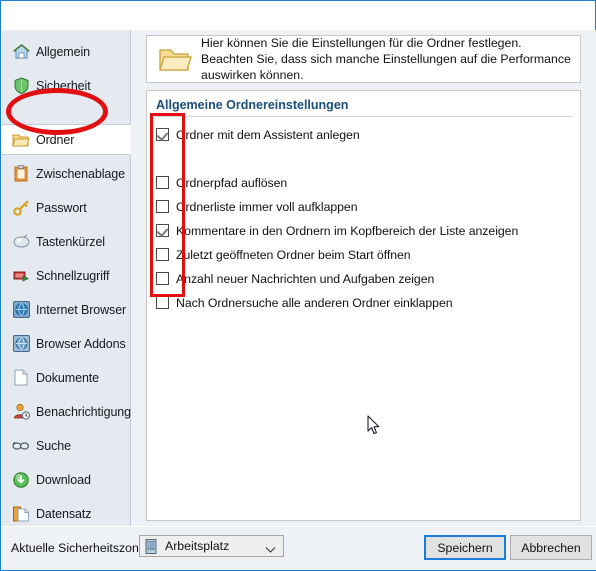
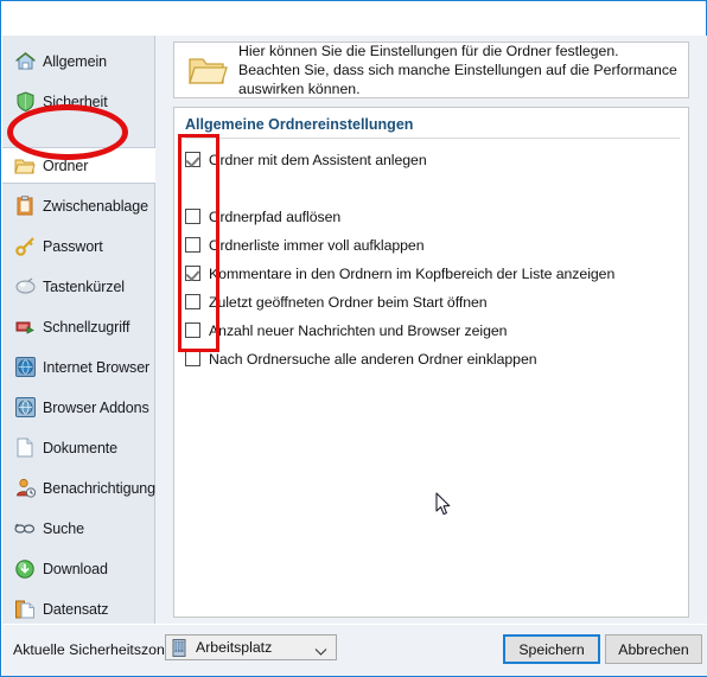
  Allgemein
  Sicherheit
  Ordner
  Zwischenablage
  Passwort
  Tastenkürzel
  Schnellzugriff
  Internet Browser
  Browser Addons
  Dokumente
  Benachrichtigung
  Suche
  Download
  Datensatz
  Hier können Sie die Einstellungen für die Ordner festlegen. Beachten Sie, dass sich manche Einstellungen auf die Performance auswirken können.
  Allgemeine Ordnereinstellungen
  Ordner mit dem Assistent anlegen
  Ordnerpfad auflösen
  Ordnerliste immer voll aufklappen
  Kommentare in den Ordnern im Kopfbereich der Liste anzeigen
  Zuletzt geöffneten Ordner beim Start öffnen
- Anzahl neuer Nachrichten und Aufgaben zeigen
+ Anzahl neuer Nachrichten und Browser zeigen
  Nach Ordnersuche alle anderen Ordner einklappen
  Aktuelle Sicherheitszon
  Arbeitsplatz
  Speichern
  Abbrechen
